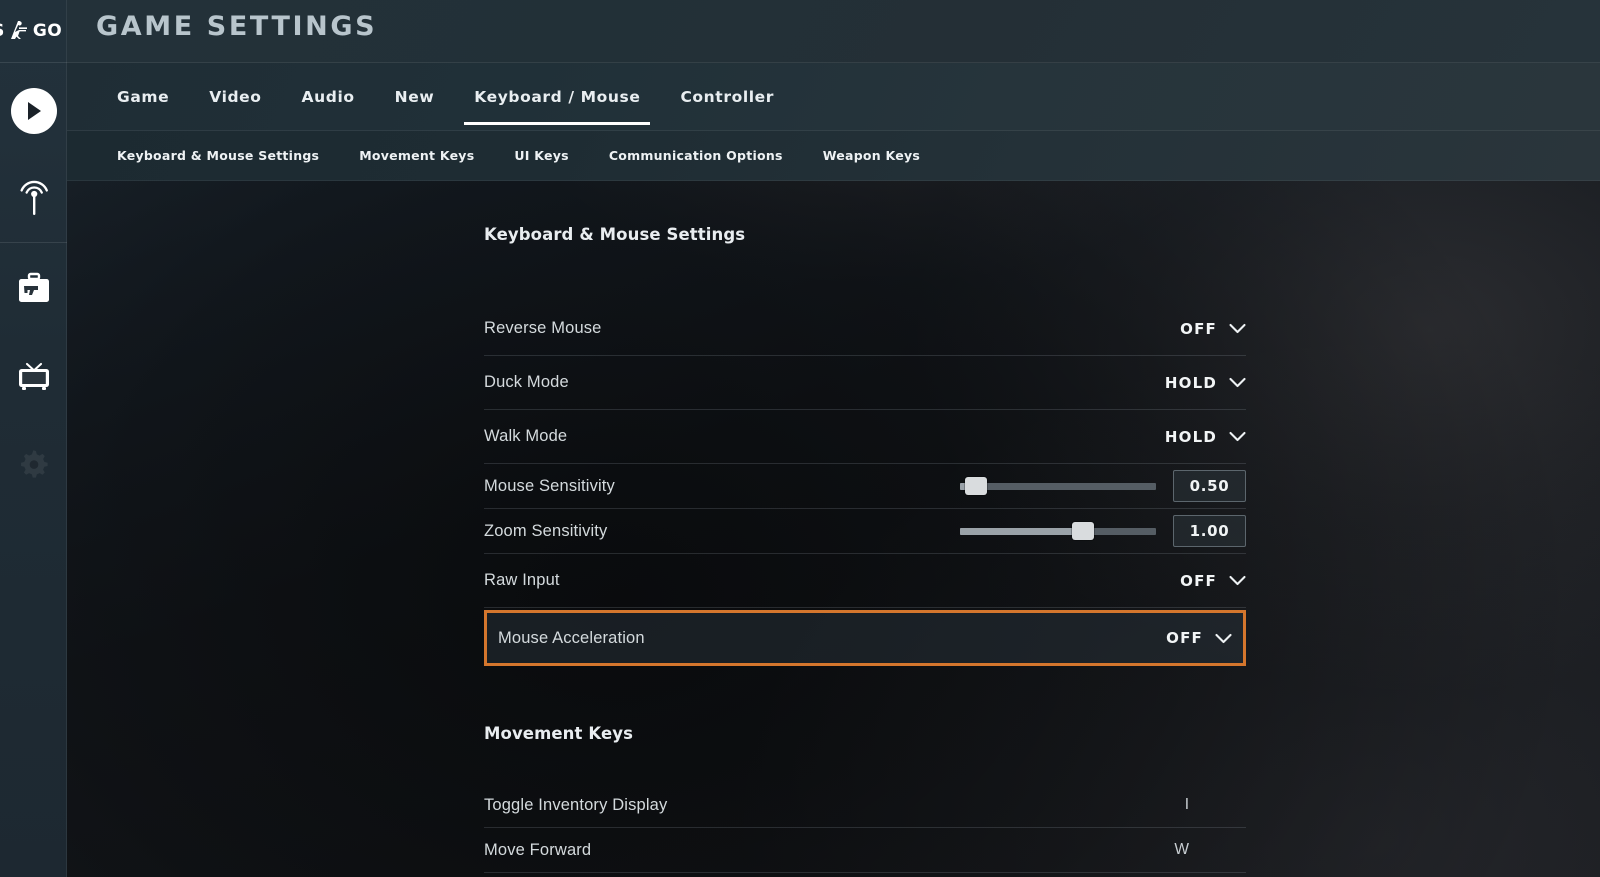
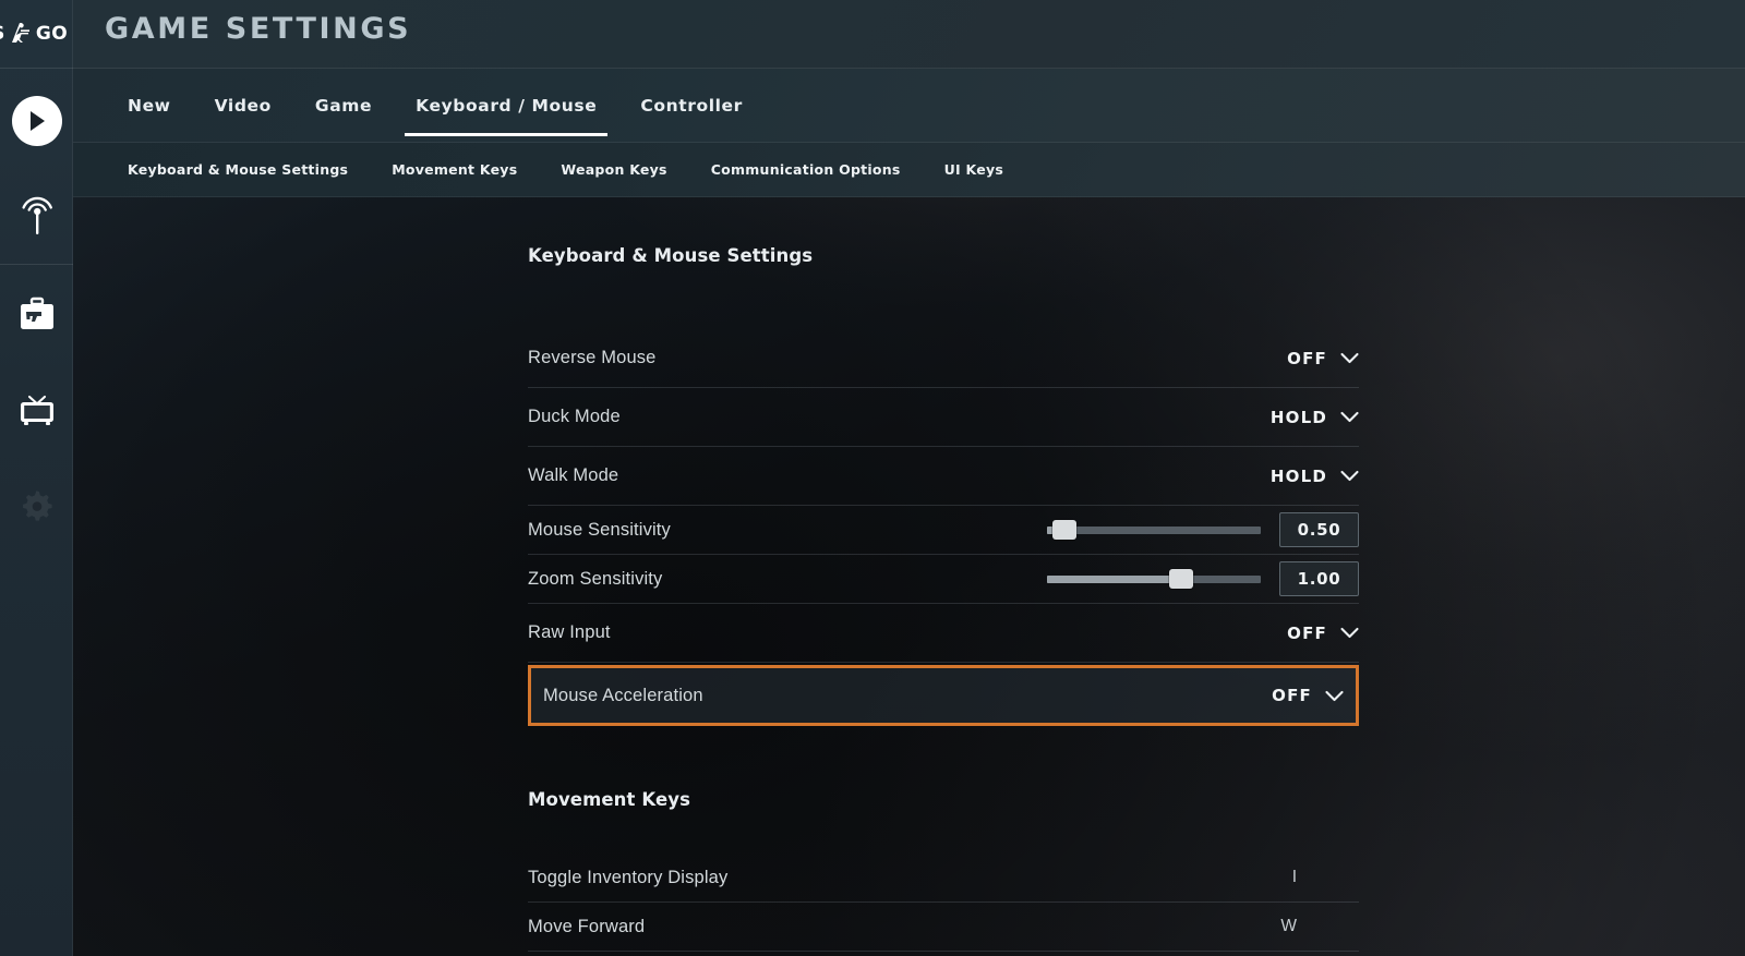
  GO
  GAME SETTINGS
- Game
+ New
  Video
- Audio
- New
+ Game
  Keyboard / Mouse
  Controller
  Keyboard & Mouse Settings
  Movement Keys
- UI Keys
+ Weapon Keys
  Communication Options
- Weapon Keys
+ UI Keys
  Keyboard & Mouse Settings
  Reverse Mouse
  OFF
  Duck Mode
  HOLD
  Walk Mode
  HOLD
  Mouse Sensitivity
  0.50
  Zoom Sensitivity
  1.00
  Raw Input
  OFF
  Mouse Acceleration
  OFF
  Movement Keys
  Toggle Inventory Display
  I
  Move Forward
  W
